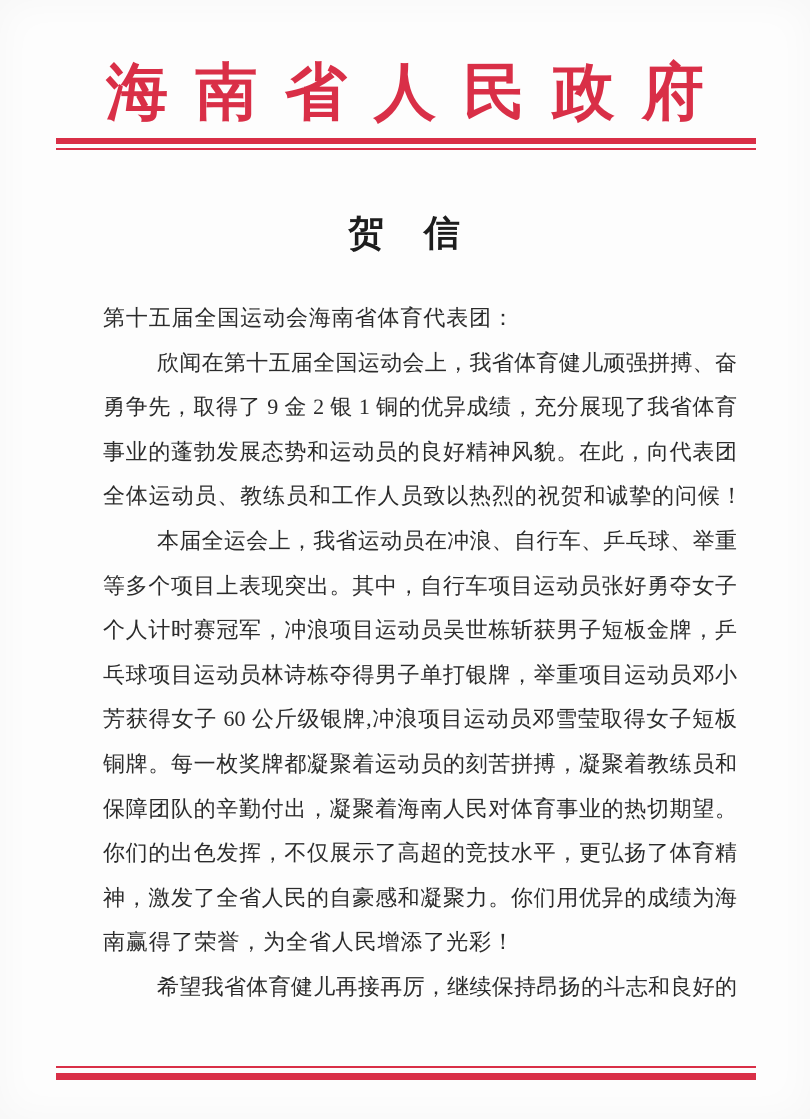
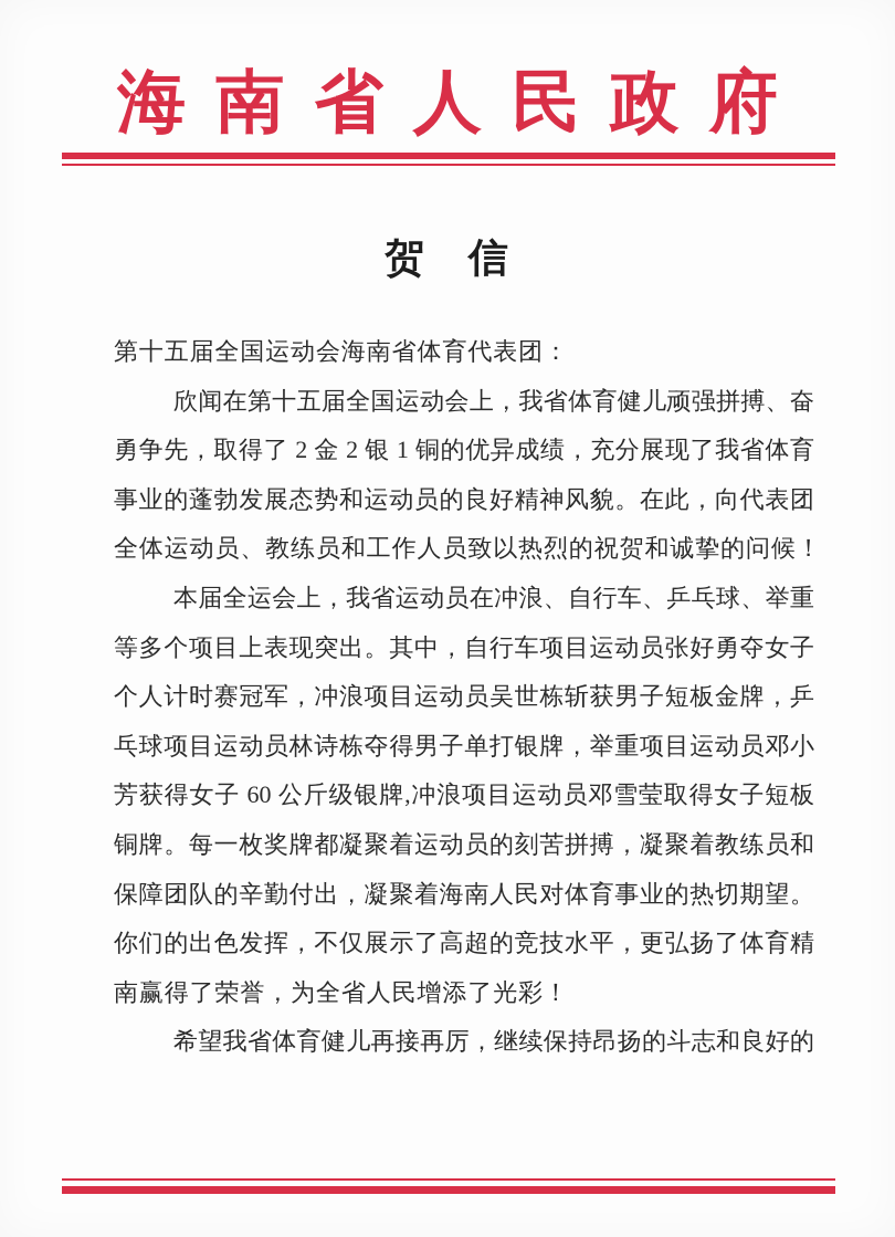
  海南省人民政府
  贺 信
  第十五届全国运动会海南省体育代表团：
  欣闻在第十五届全国运动会上，我省体育健儿顽强拼搏、奋
- 勇争先，取得了 9 金 2 银 1 铜的优异成绩，充分展现了我省体育
+ 勇争先，取得了 2 金 2 银 1 铜的优异成绩，充分展现了我省体育
  事业的蓬勃发展态势和运动员的良好精神风貌。在此，向代表团
  全体运动员、教练员和工作人员致以热烈的祝贺和诚挚的问候！
  本届全运会上，我省运动员在冲浪、自行车、乒乓球、举重
  等多个项目上表现突出。其中，自行车项目运动员张好勇夺女子
  个人计时赛冠军，冲浪项目运动员吴世栋斩获男子短板金牌，乒
  乓球项目运动员林诗栋夺得男子单打银牌，举重项目运动员邓小
  芳获得女子 60 公斤级银牌,冲浪项目运动员邓雪莹取得女子短板
  铜牌。每一枚奖牌都凝聚着运动员的刻苦拼搏，凝聚着教练员和
  保障团队的辛勤付出，凝聚着海南人民对体育事业的热切期望。
  你们的出色发挥，不仅展示了高超的竞技水平，更弘扬了体育精
- 神，激发了全省人民的自豪感和凝聚力。你们用优异的成绩为海
  南赢得了荣誉，为全省人民增添了光彩！
  希望我省体育健儿再接再厉，继续保持昂扬的斗志和良好的
